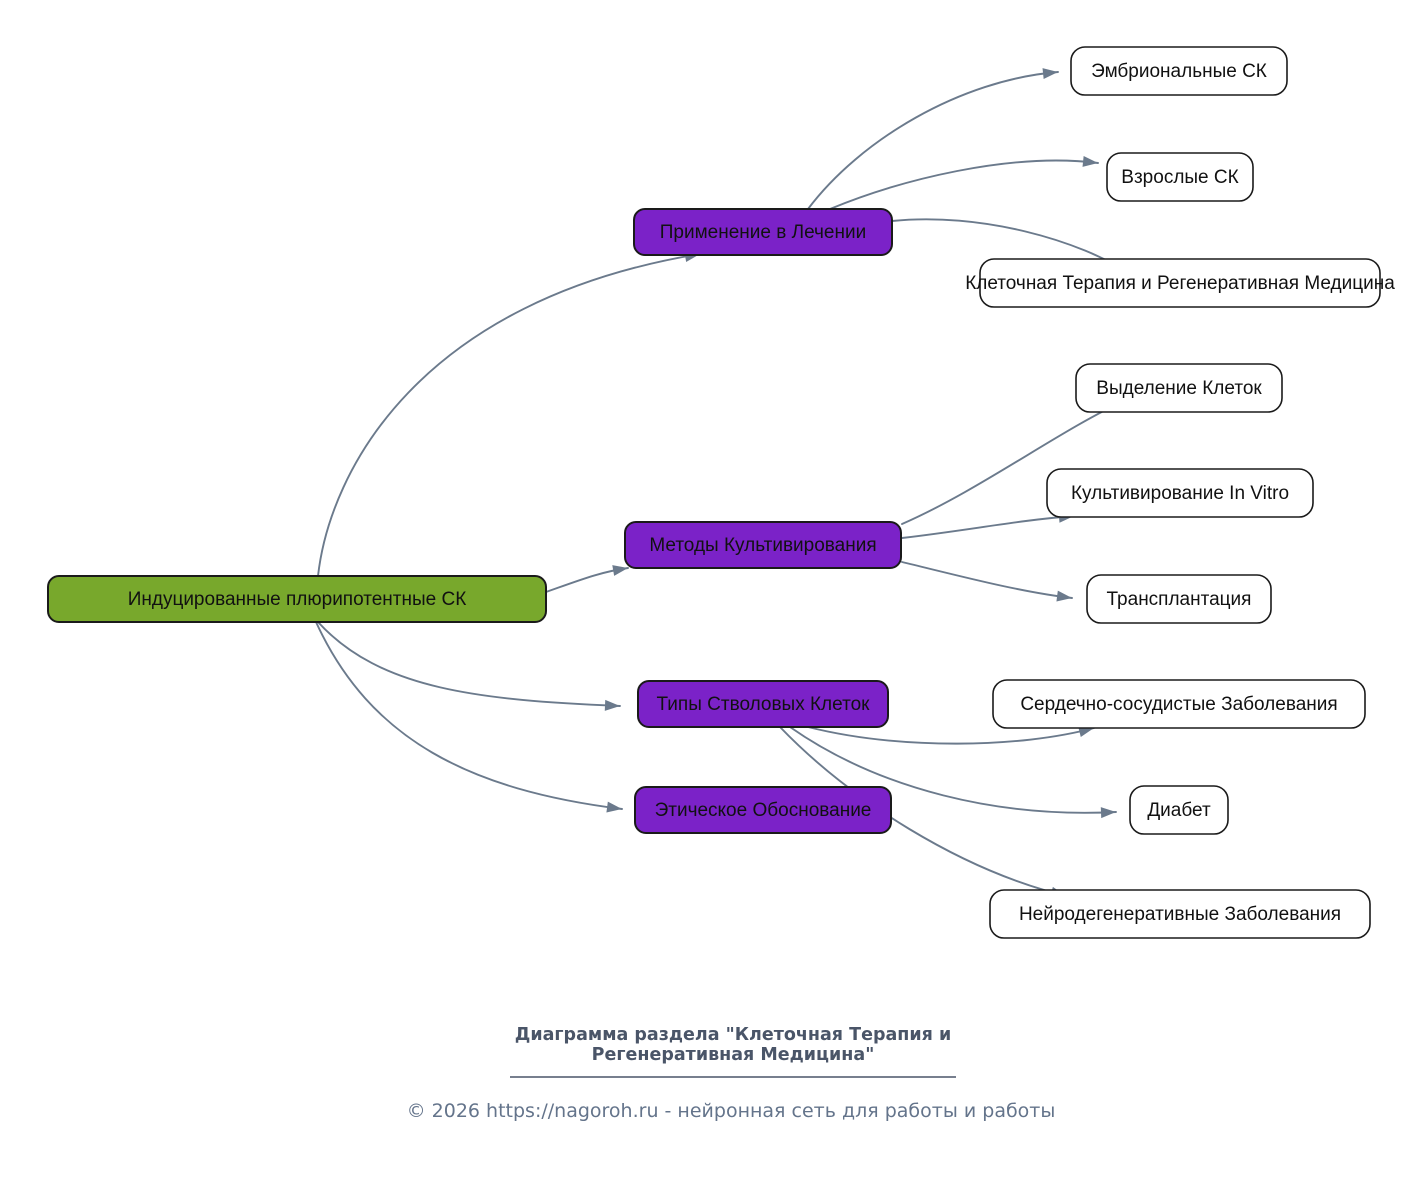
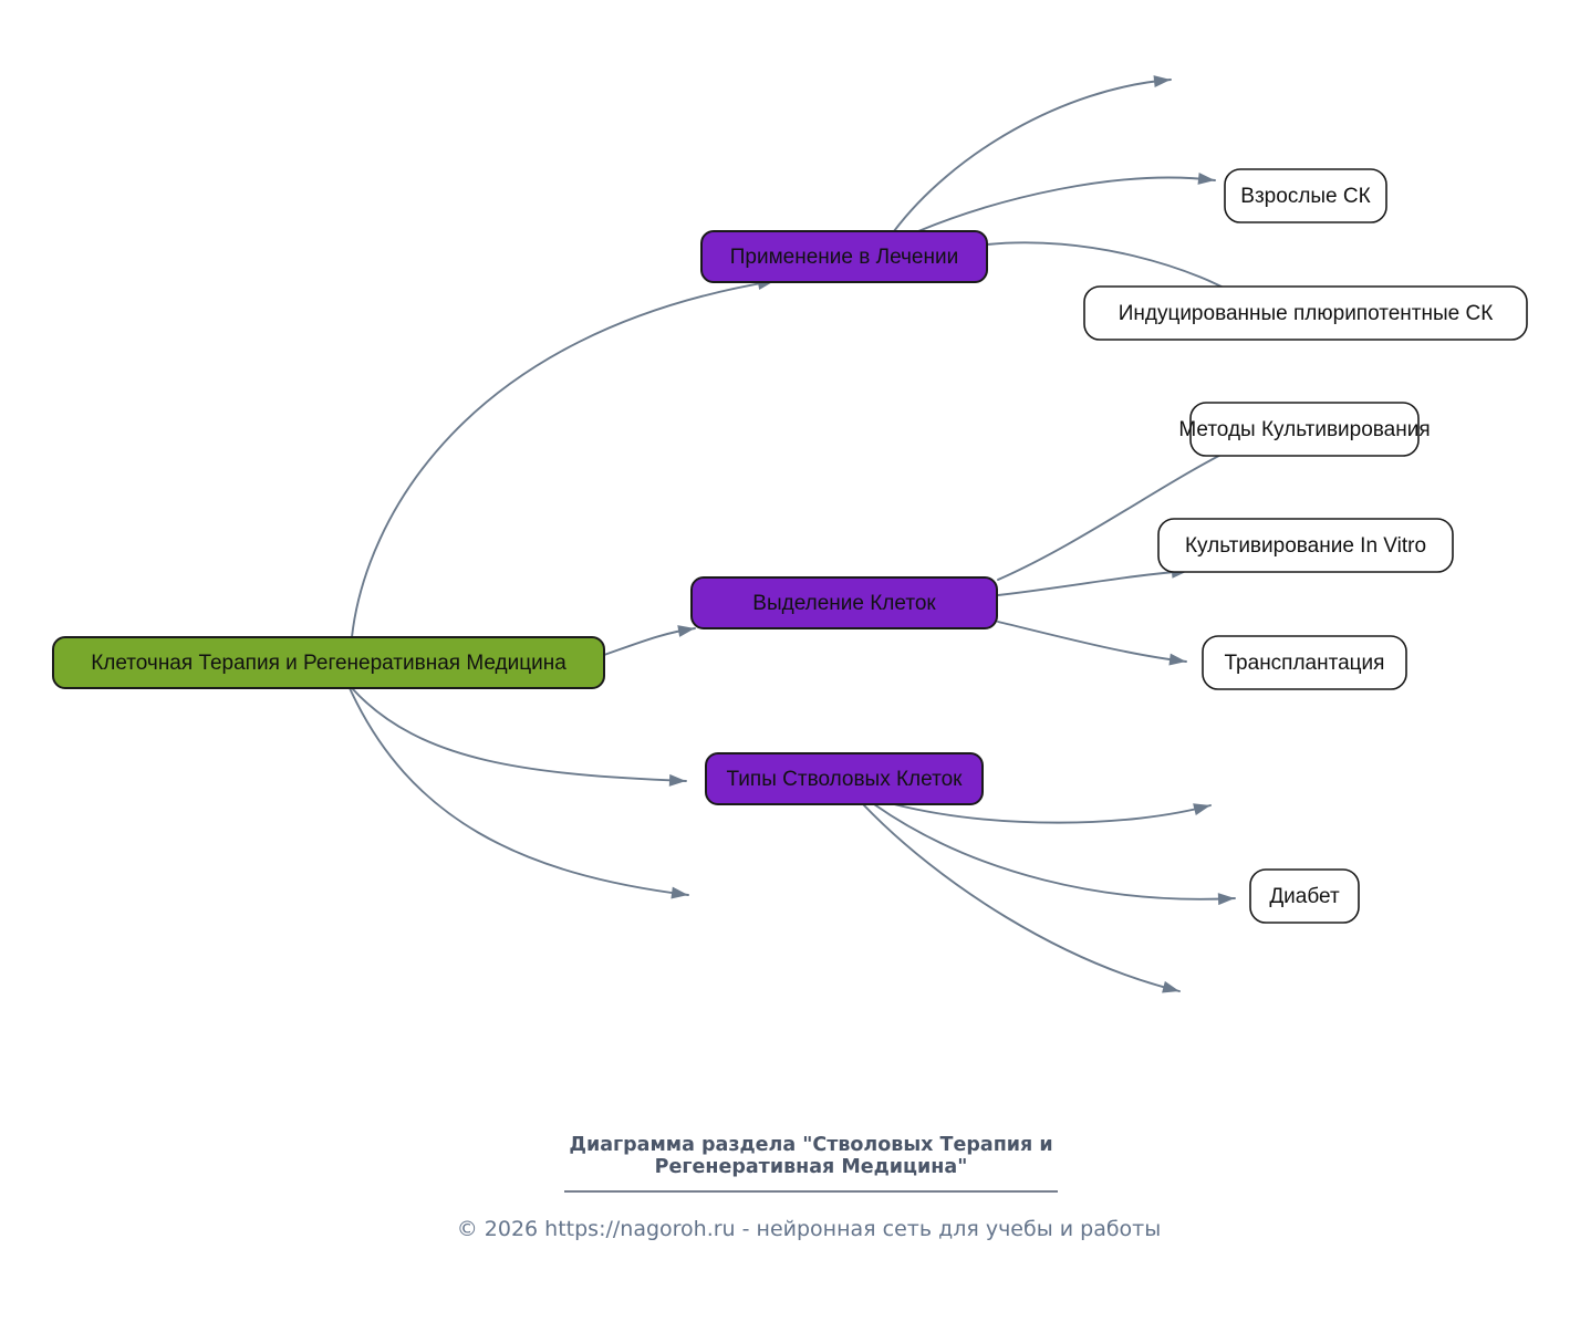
- Индуцированные плюрипотентные СК
+ Клеточная Терапия и Регенеративная Медицина
  Применение в Лечении
- Методы Культивирования
+ Выделение Клеток
  Типы Стволовых Клеток
- Этическое Обоснование
- Эмбриональные СК
  Взрослые СК
- Клеточная Терапия и Регенеративная Медицина
+ Индуцированные плюрипотентные СК
- Выделение Клеток
+ Методы Культивирования
  Культивирование In Vitro
  Трансплантация
- Сердечно-сосудистые Заболевания
  Диабет
- Нейродегенеративные Заболевания
- Диаграмма раздела "Клеточная Терапия и
+ Диаграмма раздела "Стволовых Терапия и
  Регенеративная Медицина"
- © 2026 https://nagoroh.ru - нейронная сеть для работы и работы
+ © 2026 https://nagoroh.ru - нейронная сеть для учебы и работы
